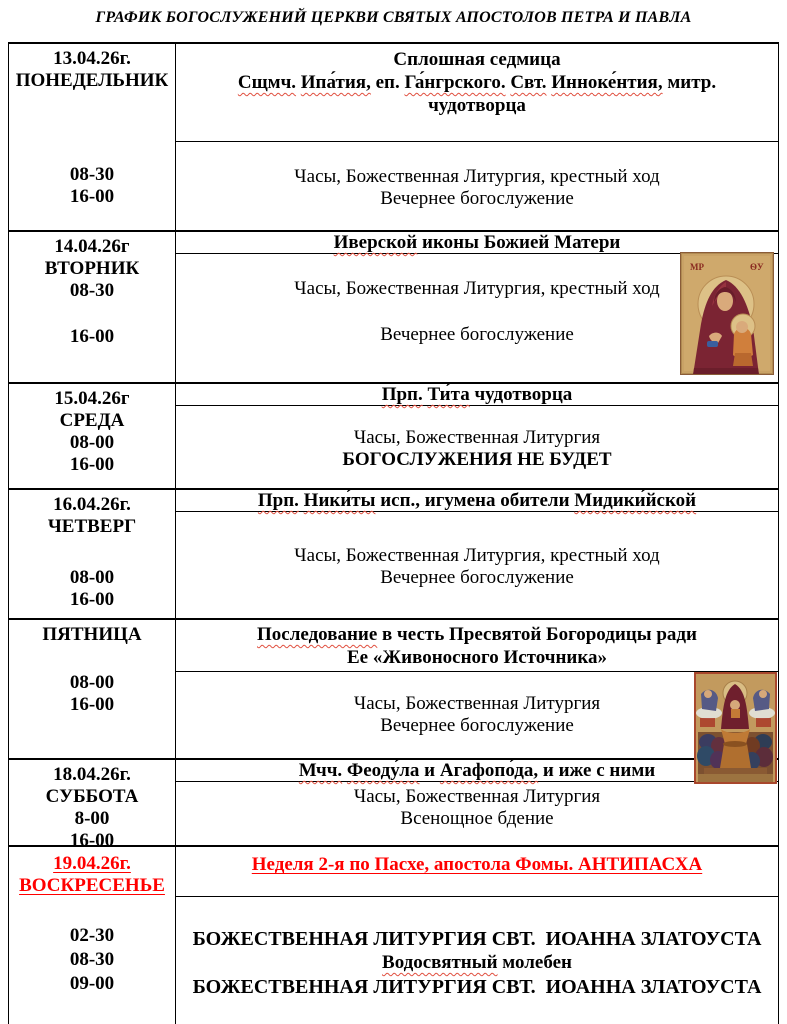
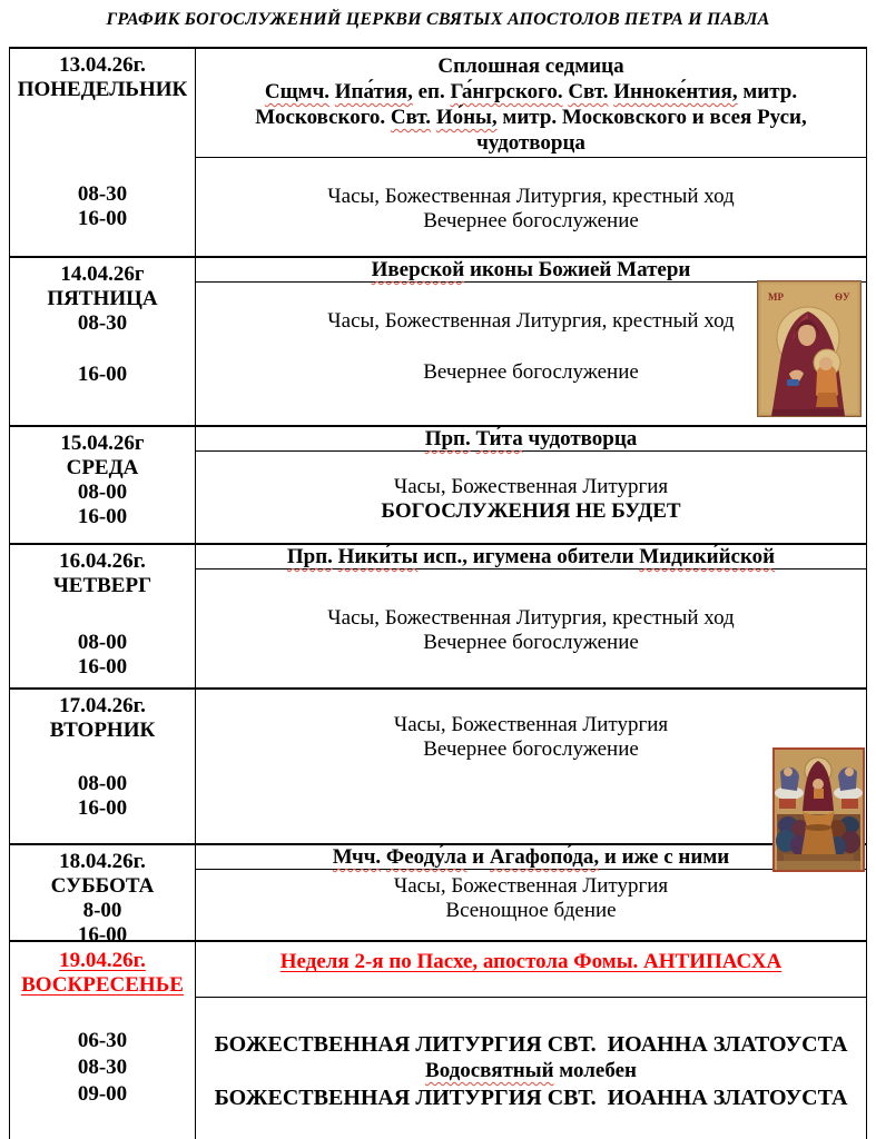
  ГРАФИК БОГОСЛУЖЕНИЙ ЦЕРКВИ СВЯТЫХ АПОСТОЛОВ ПЕТРА И ПАВЛА
  13.04.26г.
  ПОНЕДЕЛЬНИК
  08-30
  16-00
  Сплошная седмица
  Сщмч. Ипа́тия, еп. Га́нгрского. Свт. Инноке́нтия, митр.
+ Московского. Свт. Ио́ны, митр. Московского и всея Руси,
  чудотворца
  Часы, Божественная Литургия, крестный ход
  Вечернее богослужение
  14.04.26г
- ВТОРНИК
+ ПЯТНИЦА
  08-30
  16-00
  Иверской иконы Божией Матери
  Часы, Божественная Литургия, крестный ход
  Вечернее богослужение
  15.04.26г
  СРЕДА
  08-00
  16-00
  Прп. Ти́та чудотворца
  Часы, Божественная Литургия
  БОГОСЛУЖЕНИЯ НЕ БУДЕТ
  16.04.26г.
  ЧЕТВЕРГ
  08-00
  16-00
  Прп. Ники́ты исп., игумена обители Мидики́йской
  Часы, Божественная Литургия, крестный ход
  Вечернее богослужение
+ 17.04.26г.
- ПЯТНИЦА
+ ВТОРНИК
  08-00
  16-00
- Последование в честь Пресвятой Богородицы ради
- Ее «Живоносного Источника»
  Часы, Божественная Литургия
  Вечернее богослужение
  18.04.26г.
  СУББОТА
  8-00
  16-00
  Мчч. Феоду́ла и Агафопо́да, и иже с ними
  Часы, Божественная Литургия
  Всенощное бдение
  19.04.26г.
  ВОСКРЕСЕНЬЕ
- 02-30
+ 06-30
  08-30
  09-00
  Неделя 2-я по Пасхе, апостола Фомы. АНТИПАСХА
  БОЖЕСТВЕННАЯ ЛИТУРГИЯ СВТ. ИОАННА ЗЛАТОУСТА
  Водосвятный молебен
  БОЖЕСТВЕННАЯ ЛИТУРГИЯ СВТ. ИОАННА ЗЛАТОУСТА
  МР
  ѲУ
